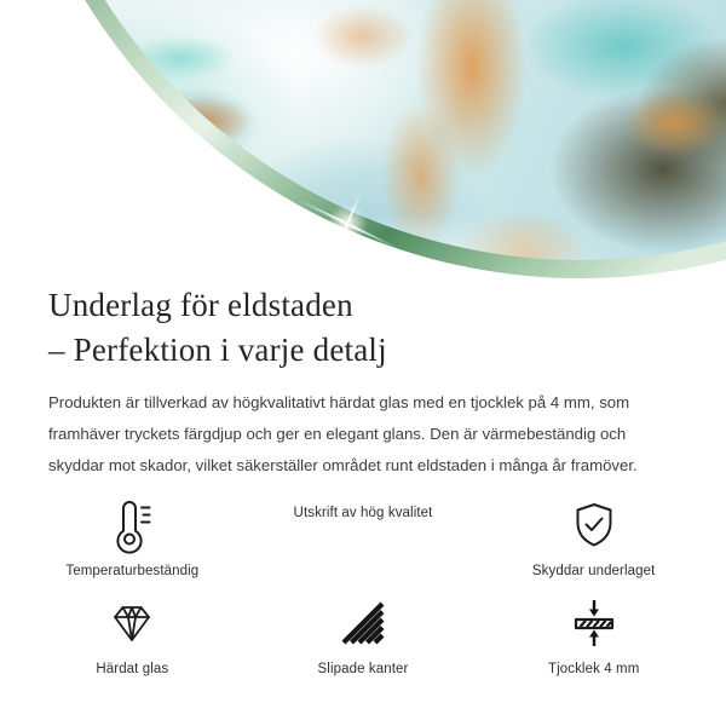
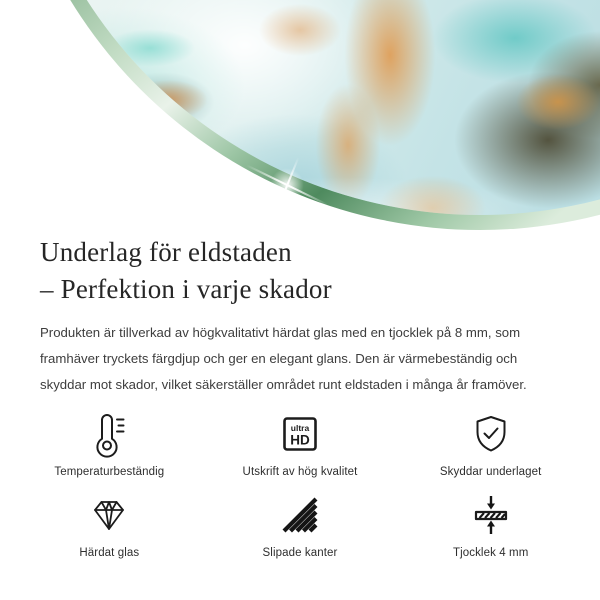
  Underlag för eldstaden
- – Perfektion i varje detalj
+ – Perfektion i varje skador
- Produkten är tillverkad av högkvalitativt härdat glas med en tjocklek på 4 mm, som framhäver tryckets färgdjup och ger en elegant glans. Den är värmebeständig och skyddar mot skador, vilket säkerställer området runt eldstaden i många år framöver.
+ Produkten är tillverkad av högkvalitativt härdat glas med en tjocklek på 8 mm, som framhäver tryckets färgdjup och ger en elegant glans. Den är värmebeständig och skyddar mot skador, vilket säkerställer området runt eldstaden i många år framöver.
  Temperaturbeständig
+ ultra
+ HD
  Utskrift av hög kvalitet
  Skyddar underlaget
  Härdat glas
  Slipade kanter
  Tjocklek 4 mm
